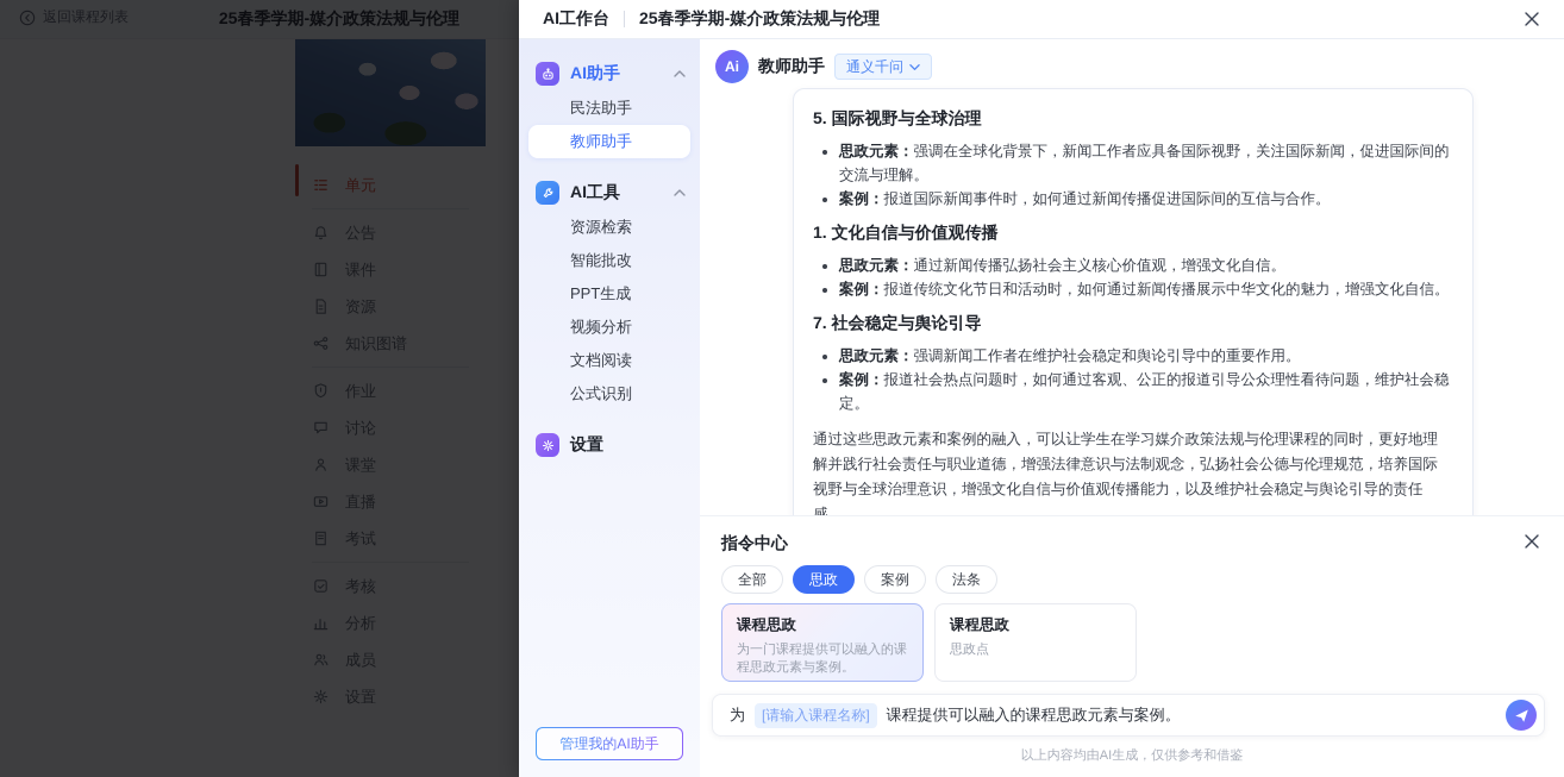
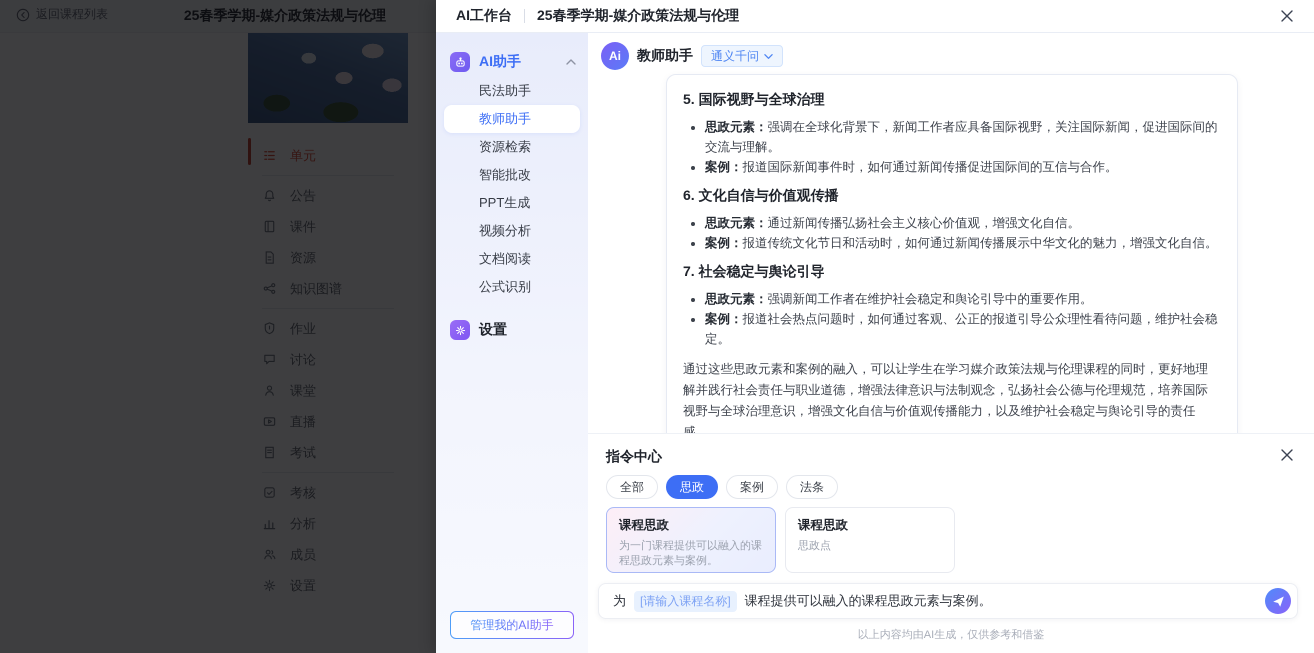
  返回课程列表
  25春季学期-媒介政策法规与伦理
  单元
  公告
  课件
  资源
  知识图谱
  作业
  讨论
  课堂
  直播
  考试
  考核
  分析
  成员
  设置
  AI工作台
  25春季学期-媒介政策法规与伦理
  AI助手
  民法助手
  教师助手
- AI工具
  资源检索
  智能批改
  PPT生成
  视频分析
  文档阅读
  公式识别
  设置
  管理我的AI助手
  Ai
  教师助手
  通义千问
  5. 国际视野与全球治理
  思政元素：强调在全球化背景下，新闻工作者应具备国际视野，关注国际新闻，促进国际间的交流与理解。
  案例：报道国际新闻事件时，如何通过新闻传播促进国际间的互信与合作。
- 1. 文化自信与价值观传播
+ 6. 文化自信与价值观传播
  思政元素：通过新闻传播弘扬社会主义核心价值观，增强文化自信。
  案例：报道传统文化节日和活动时，如何通过新闻传播展示中华文化的魅力，增强文化自信。
  7. 社会稳定与舆论引导
  思政元素：强调新闻工作者在维护社会稳定和舆论引导中的重要作用。
  案例：报道社会热点问题时，如何通过客观、公正的报道引导公众理性看待问题，维护社会稳定。
  通过这些思政元素和案例的融入，可以让学生在学习媒介政策法规与伦理课程的同时，更好地理解并践行社会责任与职业道德，增强法律意识与法制观念，弘扬社会公德与伦理规范，培养国际视野与全球治理意识，增强文化自信与价值观传播能力，以及维护社会稳定与舆论引导的责任感。
  指令中心
  全部
  思政
  案例
  法条
  课程思政
  为一门课程提供可以融入的课程思政元素与案例。
  课程思政
  思政点
  为
  [请输入课程名称]
  课程提供可以融入的课程思政元素与案例。
  以上内容均由AI生成，仅供参考和借鉴
